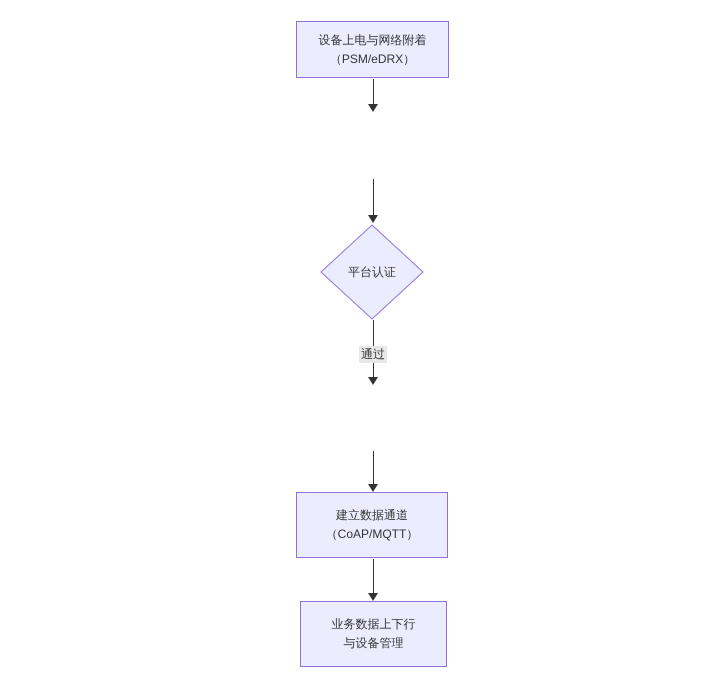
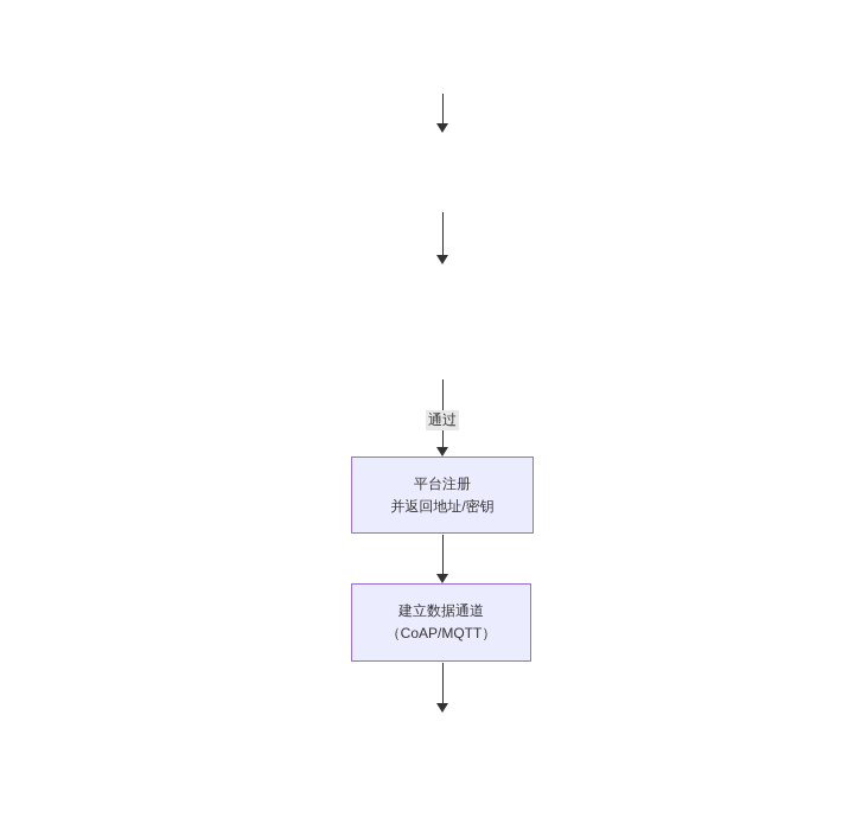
- 设备上电与网络附着
- （PSM/eDRX）
- 平台认证
  通过
+ 平台注册
+ 并返回地址/密钥
  建立数据通道
  （CoAP/MQTT）
- 业务数据上下行
- 与设备管理
